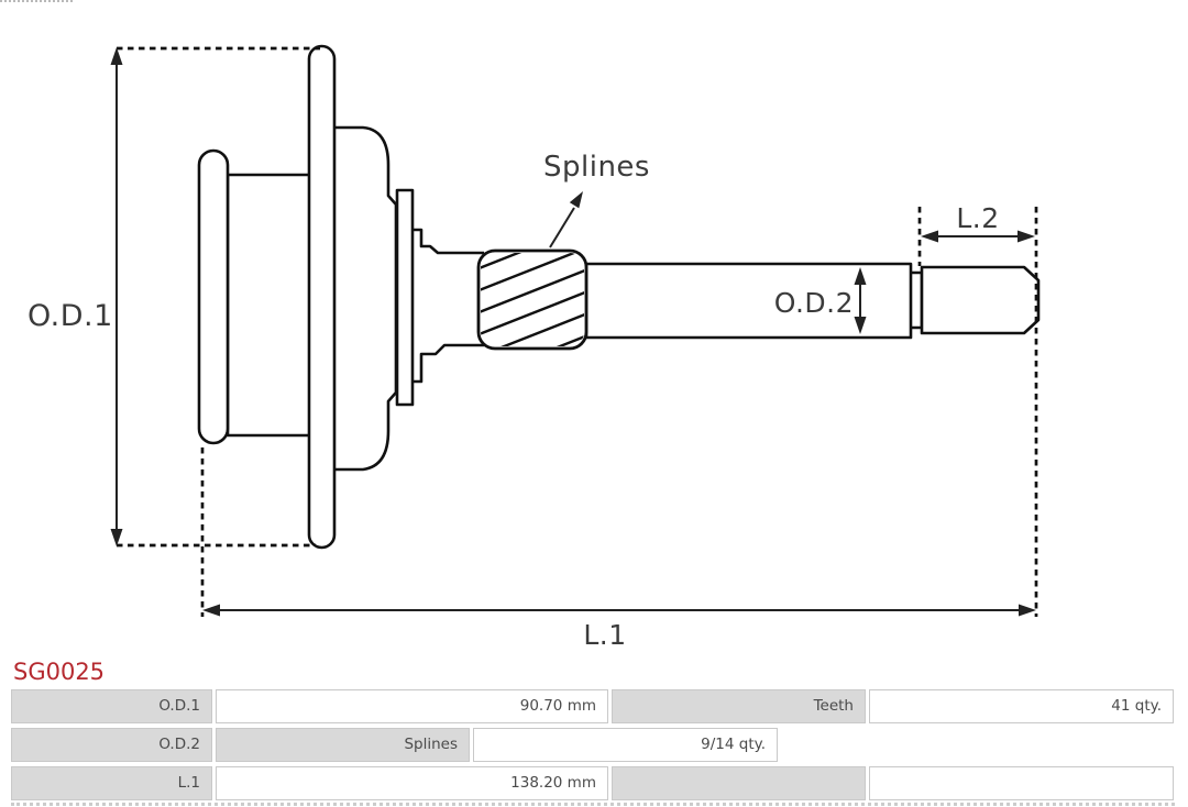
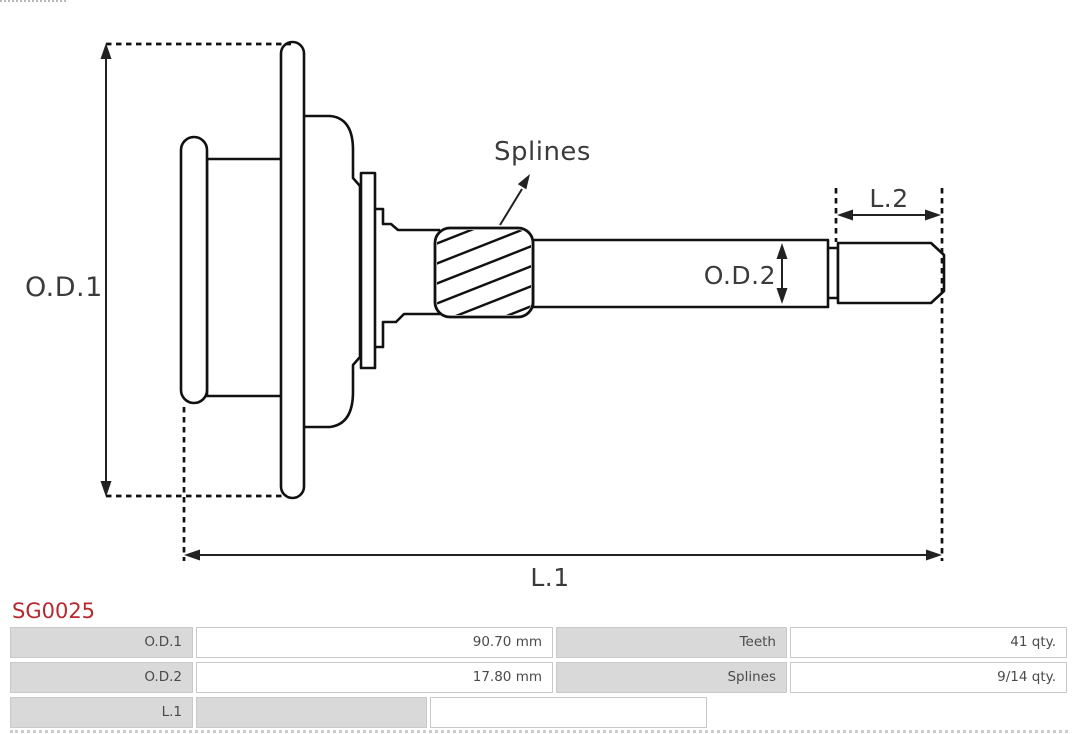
  O.D.1
  Splines
  L.2
  O.D.2
  L.1
  SG0025
  O.D.1
  90.70 mm
  Teeth
  41 qty.
  O.D.2
+ 17.80 mm
  Splines
  9/14 qty.
  L.1
- 138.20 mm
